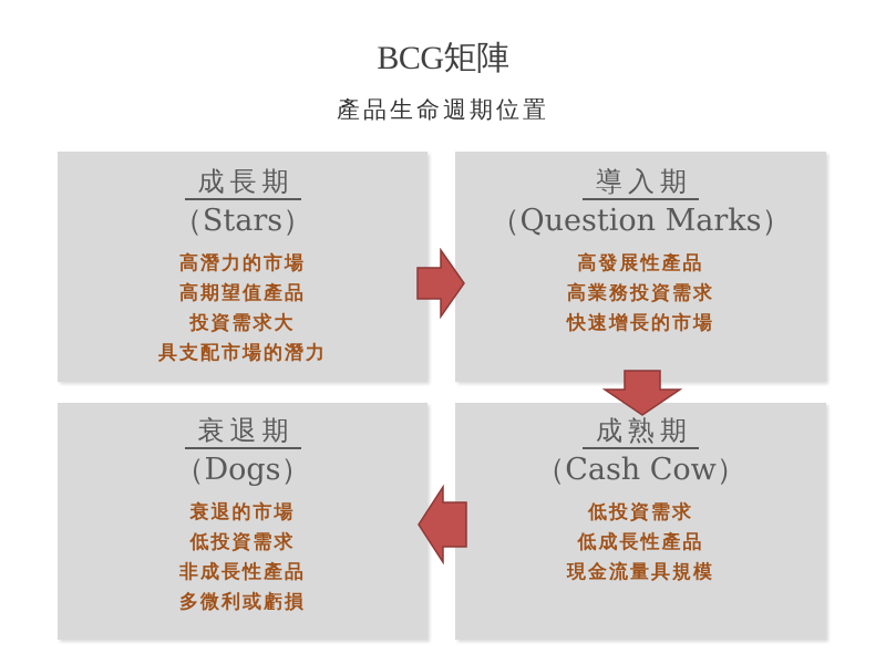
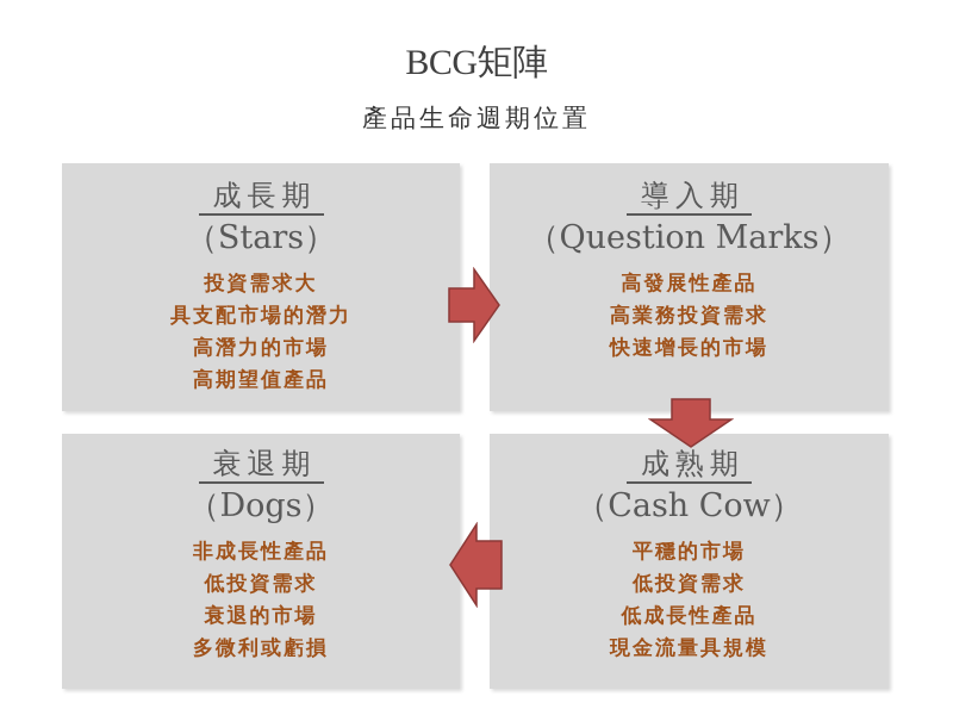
  BCG矩陣
  產品生命週期位置
  成長期
  （Stars）
- 高潛力的市場
+ 投資需求大
- 高期望值產品
+ 具支配市場的潛力
- 投資需求大
+ 高潛力的市場
- 具支配市場的潛力
+ 高期望值產品
  導入期
  （Question Marks）
  高發展性產品
  高業務投資需求
  快速增長的市場
  衰退期
  （Dogs）
- 衰退的市場
+ 非成長性產品
  低投資需求
- 非成長性產品
+ 衰退的市場
  多微利或虧損
  成熟期
  （Cash Cow）
+ 平穩的市場
  低投資需求
  低成長性產品
  現金流量具規模
